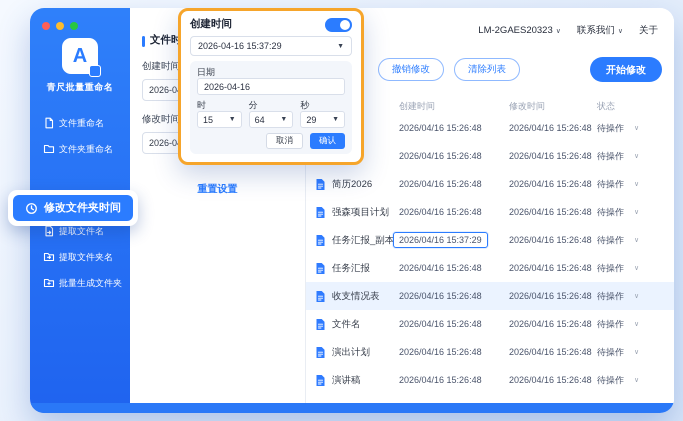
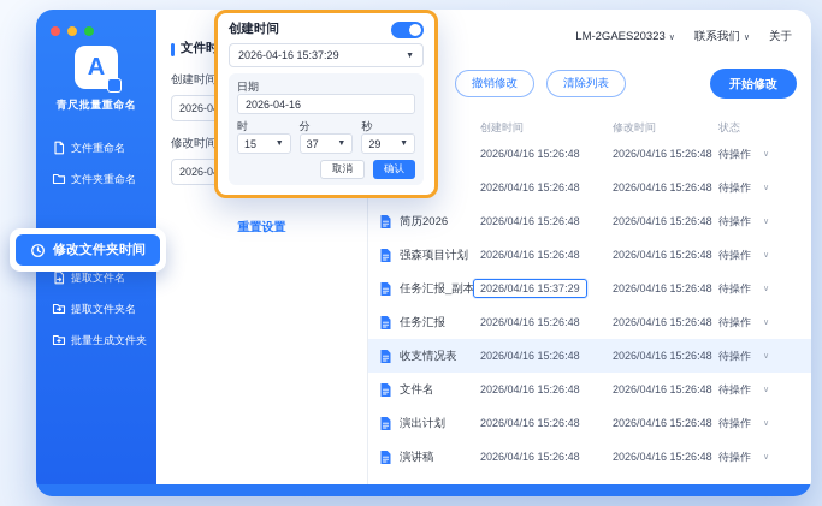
  A
  青尺批量重命名
  文件重命名
  文件夹重命名
  提取文件名
  提取文件夹名
  批量生成文件夹
  创建时间
  修改时间
  重置设置
  LM-2GAES20323
  联系我们
  关于
  撤销修改
  清除列表
  开始修改
  创建时间
  修改时间
  状态
  2026/04/16 15:26:48
  2026/04/16 15:26:48
  待操作
  2026/04/16 15:26:48
  2026/04/16 15:26:48
  待操作
  简历2026
  2026/04/16 15:26:48
  2026/04/16 15:26:48
  待操作
  强森项目计划
  2026/04/16 15:26:48
  2026/04/16 15:26:48
  待操作
  任务汇报_副本
  2026/04/16 15:37:29
  2026/04/16 15:26:48
  待操作
  任务汇报
  2026/04/16 15:26:48
  2026/04/16 15:26:48
  待操作
  收支情况表
  2026/04/16 15:26:48
  2026/04/16 15:26:48
  待操作
  文件名
  2026/04/16 15:26:48
  2026/04/16 15:26:48
  待操作
  演出计划
  2026/04/16 15:26:48
  2026/04/16 15:26:48
  待操作
  演讲稿
  2026/04/16 15:26:48
  2026/04/16 15:26:48
  待操作
  创建时间
  2026-04-16 15:37:29
  日期
  2026-04-16
  时
  15
  分
- 64
+ 37
  秒
  29
  取消
  确认
  修改文件夹时间
